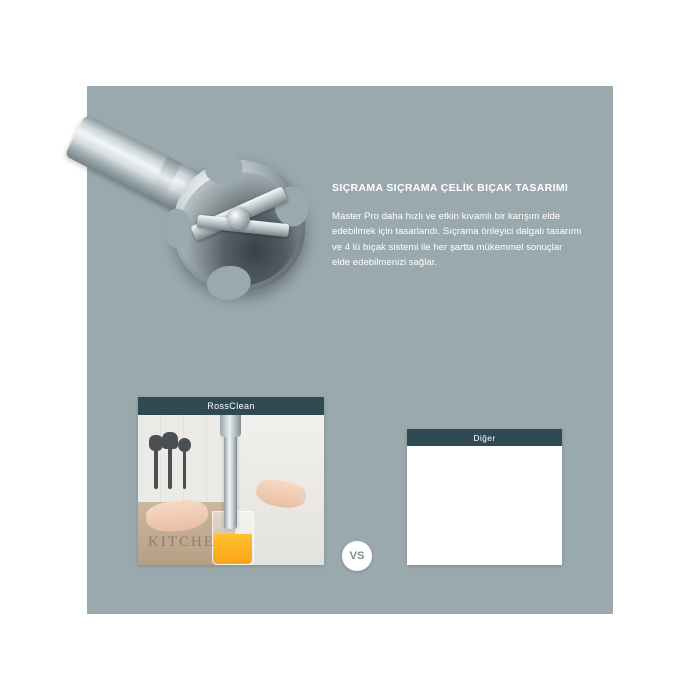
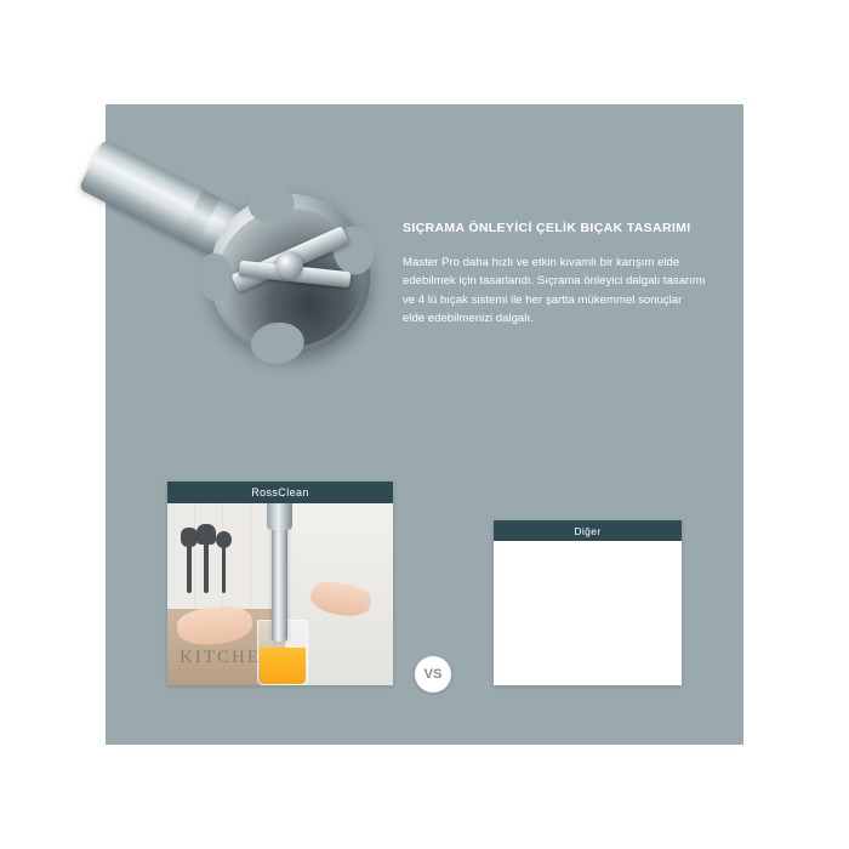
- SIÇRAMA SIÇRAMA ÇELİK BIÇAK TASARIMI
+ SIÇRAMA ÖNLEYİCİ ÇELİK BIÇAK TASARIMI
- Master Pro daha hızlı ve etkin kıvamlı bir karışım elde edebilmek için tasarlandı. Sıçrama önleyici dalgalı tasarımı ve 4 lü bıçak sistemi ile her şartta mükemmel sonuçlar elde edebilmenizi sağlar.
+ Master Pro daha hızlı ve etkin kıvamlı bir karışım elde edebilmek için tasarlandı. Sıçrama önleyici dalgalı tasarımı ve 4 lü bıçak sistemi ile her şartta mükemmel sonuçlar elde edebilmenizi dalgalı.
  RossClean
  KITCHE
  VS
  Diğer
